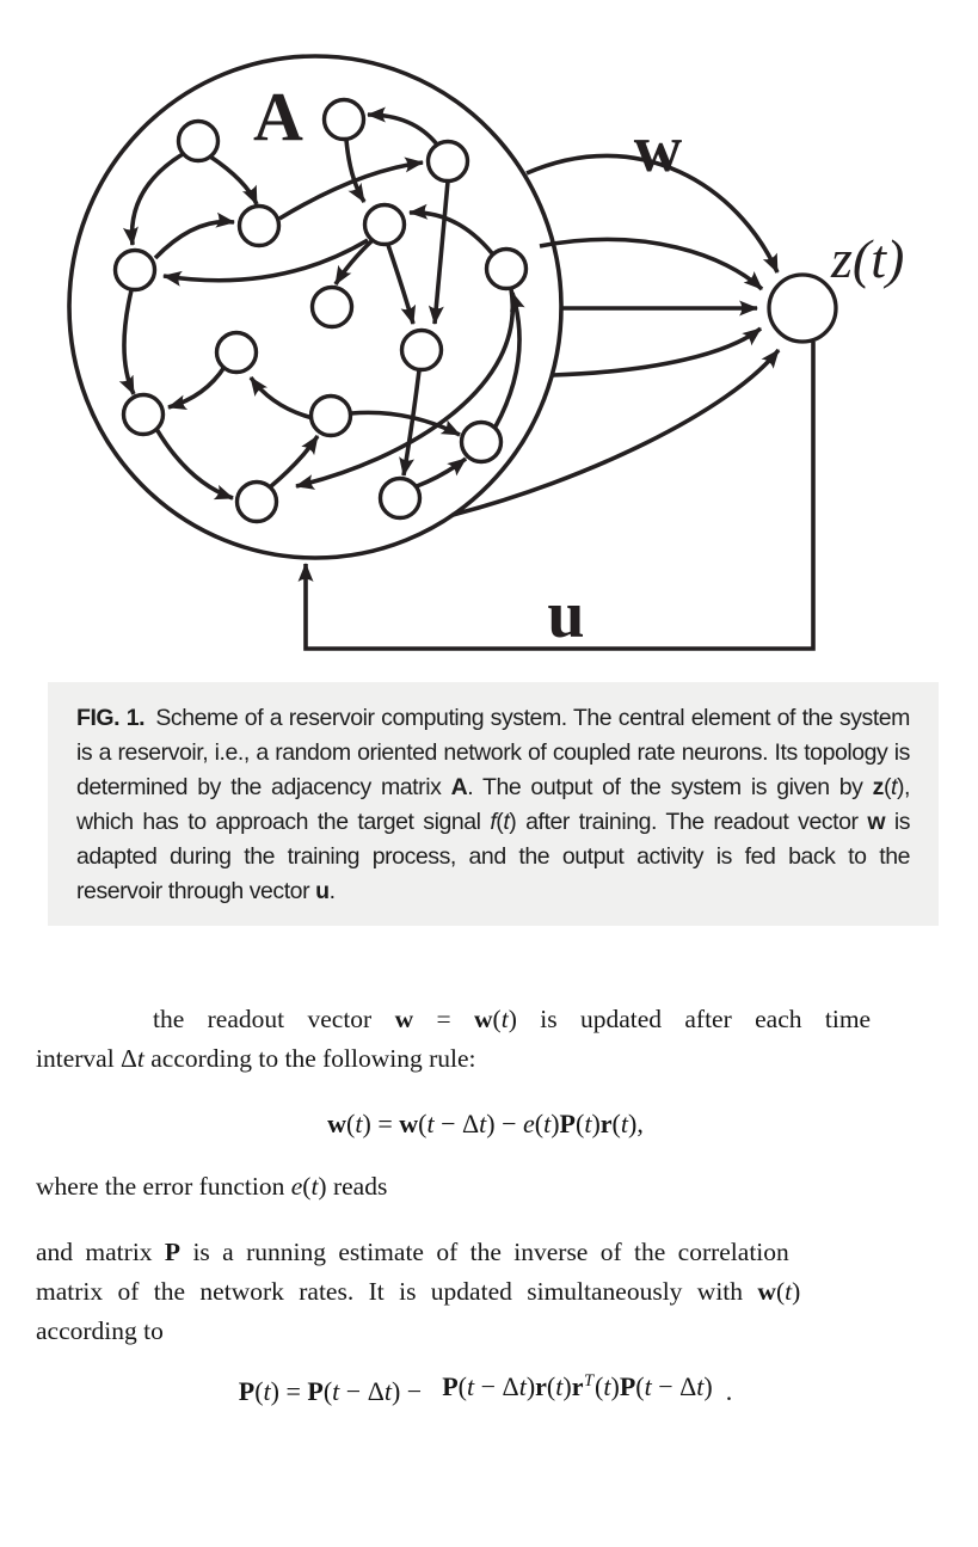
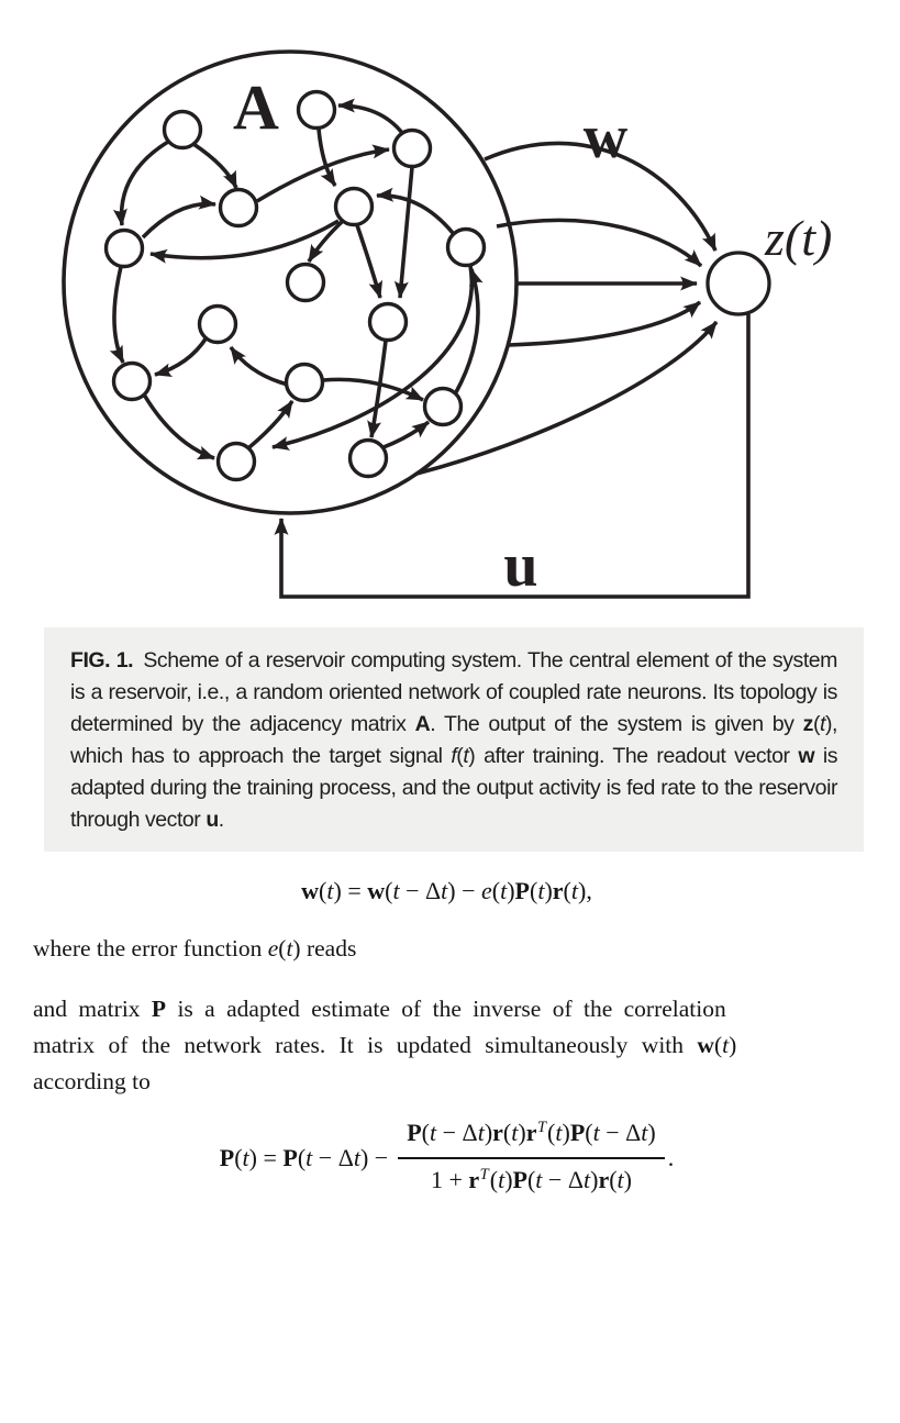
  A
  w
  u
  z(t)
- FIG. 1. Scheme of a reservoir computing system. The central element of the system is a reservoir, i.e., a random oriented network of coupled rate neurons. Its topology is determined by the adjacency matrix A. The output of the system is given by z(t), which has to approach the target signal f(t) after training. The readout vector w is adapted during the training process, and the output activity is fed back to the reservoir through vector u.
+ FIG. 1. Scheme of a reservoir computing system. The central element of the system is a reservoir, i.e., a random oriented network of coupled rate neurons. Its topology is determined by the adjacency matrix A. The output of the system is given by z(t), which has to approach the target signal f(t) after training. The readout vector w is adapted during the training process, and the output activity is fed rate to the reservoir through vector u.
- the readout vector w = w(t) is updated after each time
- interval Δt according to the following rule:
  w(t) = w(t − Δt) − e(t)P(t)r(t),
  where the error function e(t) reads
- and matrix P is a running estimate of the inverse of the correlation
+ and matrix P is a adapted estimate of the inverse of the correlation
  matrix of the network rates. It is updated simultaneously with w(t)
  according to
  P(t) = P(t − Δt) −
  P(t − Δt)r(t)rT(t)P(t − Δt)
+ 1 + rT(t)P(t − Δt)r(t)
  .
